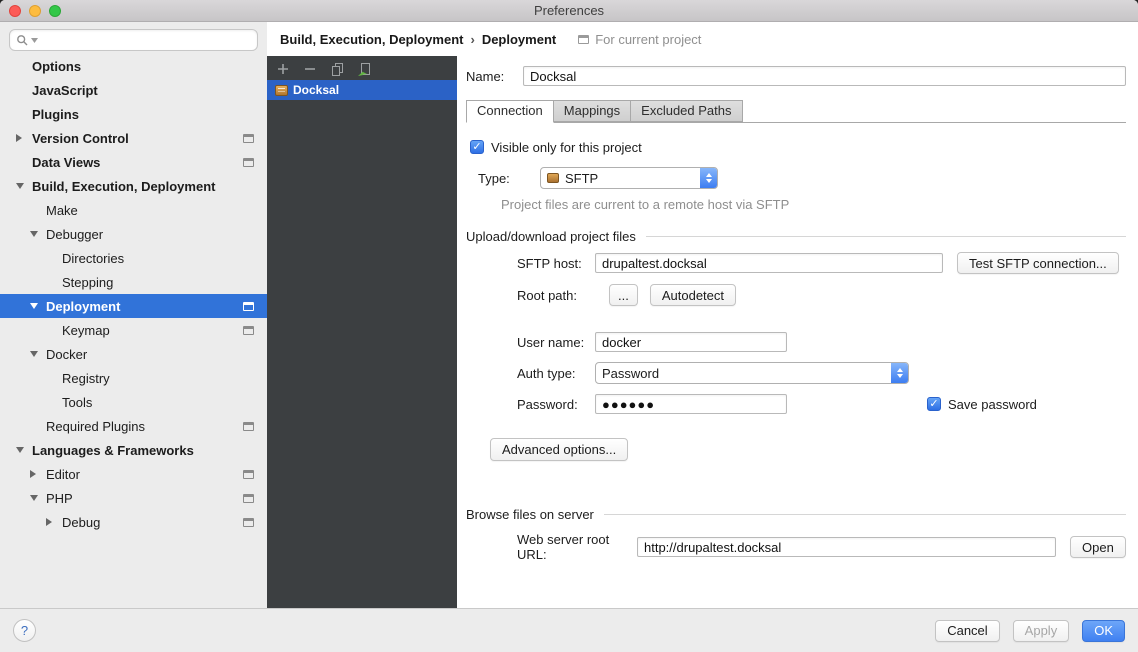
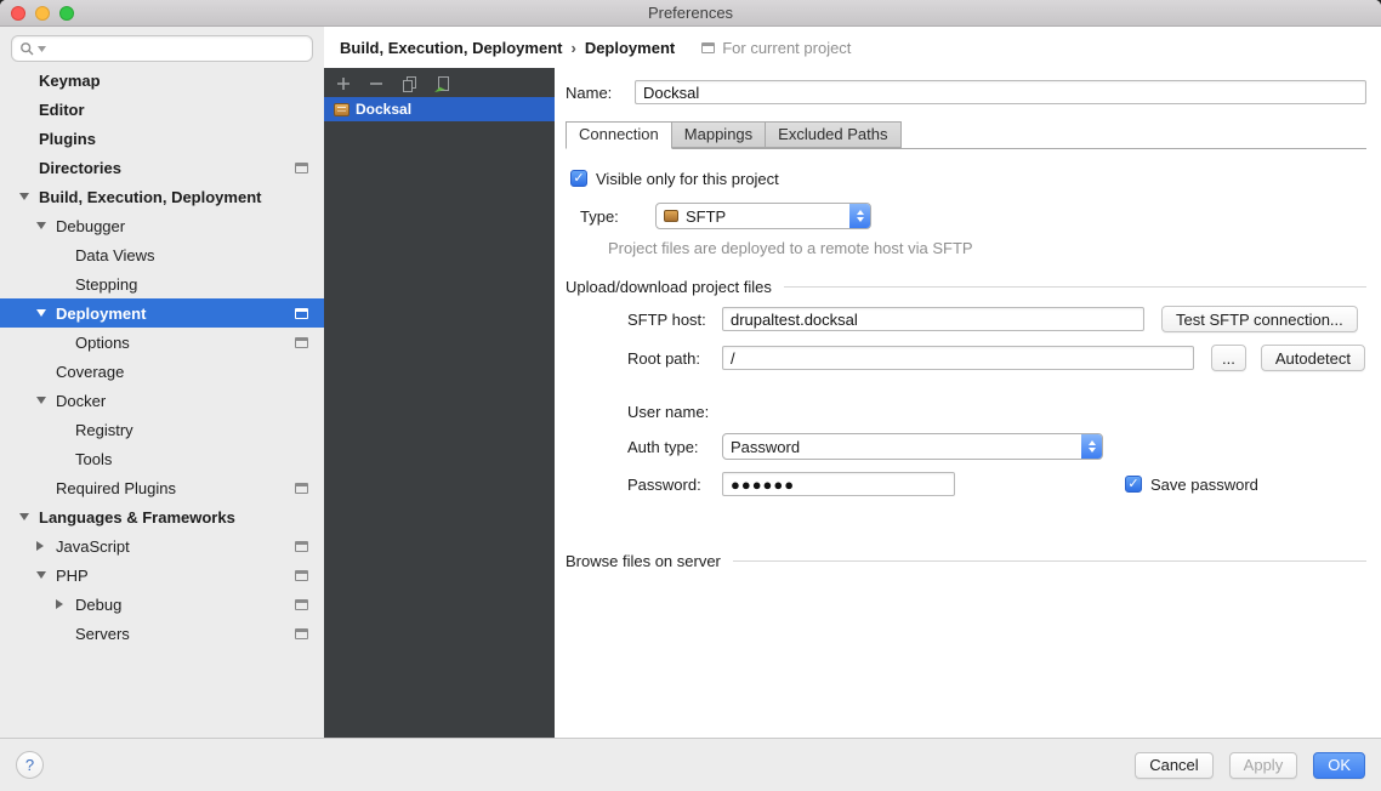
  Preferences
- Options
+ Keymap
- JavaScript
+ Editor
  Plugins
- Version Control
- Data Views
+ Directories
  Build, Execution, Deployment
- Make
  Debugger
- Directories
+ Data Views
  Stepping
  Deployment
- Keymap
+ Options
+ Coverage
  Docker
  Registry
  Tools
  Required Plugins
  Languages & Frameworks
- Editor
+ JavaScript
  PHP
  Debug
+ Servers
  Build, Execution, Deployment
  ›
  Deployment
  For current project
  Docksal
  Name:
  Docksal
  Connection
  Mappings
  Excluded Paths
  Visible only for this project
  Type:
  SFTP
- Project files are current to a remote host via SFTP
+ Project files are deployed to a remote host via SFTP
  Upload/download project files
  SFTP host:
  drupaltest.docksal
  Test SFTP connection...
  Root path:
+ /
  ...
  Autodetect
  User name:
- docker
  Auth type:
  Password
  Password:
  ●●●●●●
  Save password
- Advanced options...
  Browse files on server
- Web server root URL:
- http://drupaltest.docksal
- Open
  ?
  Cancel
  Apply
  OK
